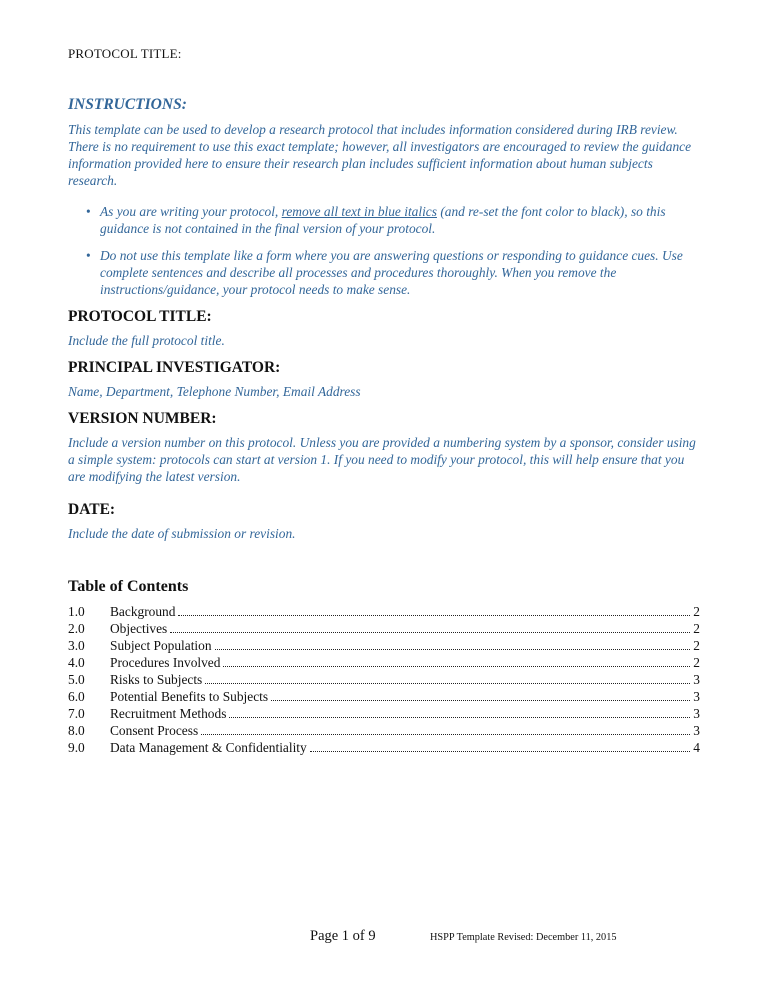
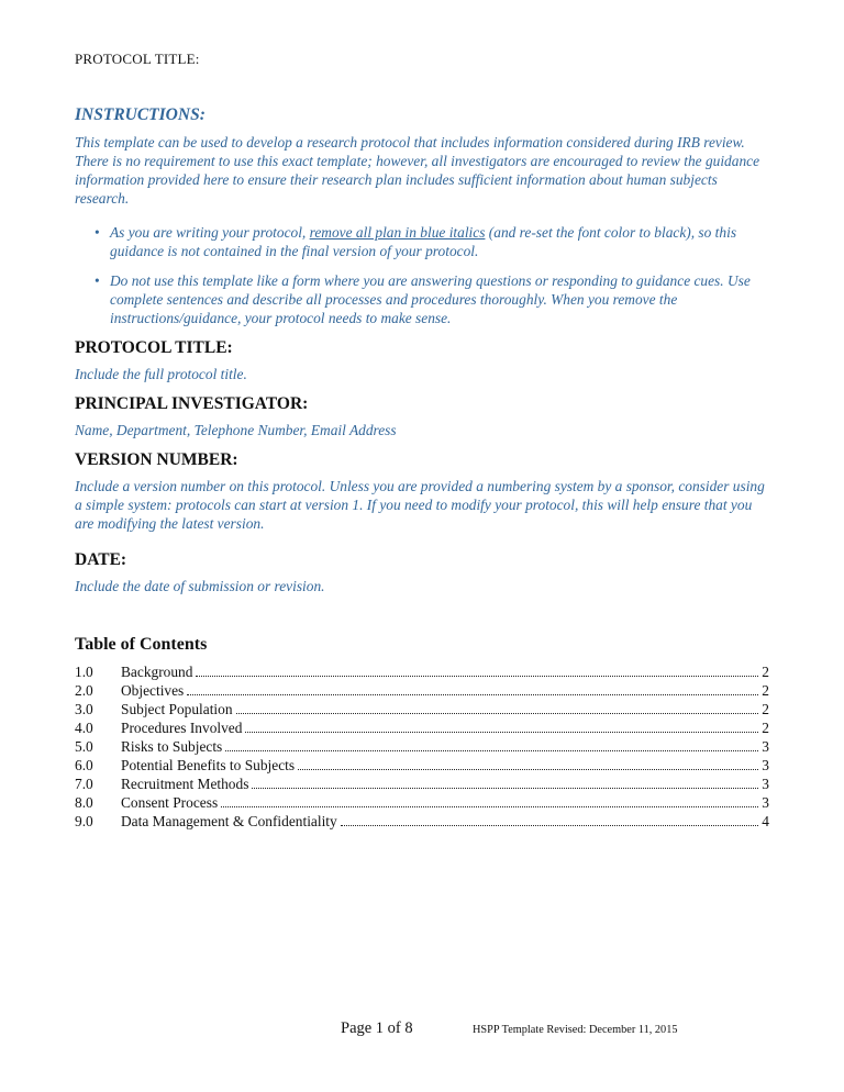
  PROTOCOL TITLE:
  INSTRUCTIONS:
  This template can be used to develop a research protocol that includes information considered during IRB review. There is no requirement to use this exact template; however, all investigators are encouraged to review the guidance information provided here to ensure their research plan includes sufficient information about human subjects research.
- As you are writing your protocol, remove all text in blue italics (and re-set the font color to black), so this guidance is not contained in the final version of your protocol.
+ As you are writing your protocol, remove all plan in blue italics (and re-set the font color to black), so this guidance is not contained in the final version of your protocol.
  Do not use this template like a form where you are answering questions or responding to guidance cues. Use complete sentences and describe all processes and procedures thoroughly. When you remove the instructions/guidance, your protocol needs to make sense.
  PROTOCOL TITLE:
  Include the full protocol title.
  PRINCIPAL INVESTIGATOR:
  Name, Department, Telephone Number, Email Address
  VERSION NUMBER:
  Include a version number on this protocol. Unless you are provided a numbering system by a sponsor, consider using a simple system: protocols can start at version 1. If you need to modify your protocol, this will help ensure that you are modifying the latest version.
  DATE:
  Include the date of submission or revision.
  Table of Contents
  1.0
  Background
  2
  2.0
  Objectives
  2
  3.0
  Subject Population
  2
  4.0
  Procedures Involved
  2
  5.0
  Risks to Subjects
  3
  6.0
  Potential Benefits to Subjects
  3
  7.0
  Recruitment Methods
  3
  8.0
  Consent Process
  3
  9.0
  Data Management & Confidentiality
  4
- Page 1 of 9
+ Page 1 of 8
  HSPP Template Revised: December 11, 2015
